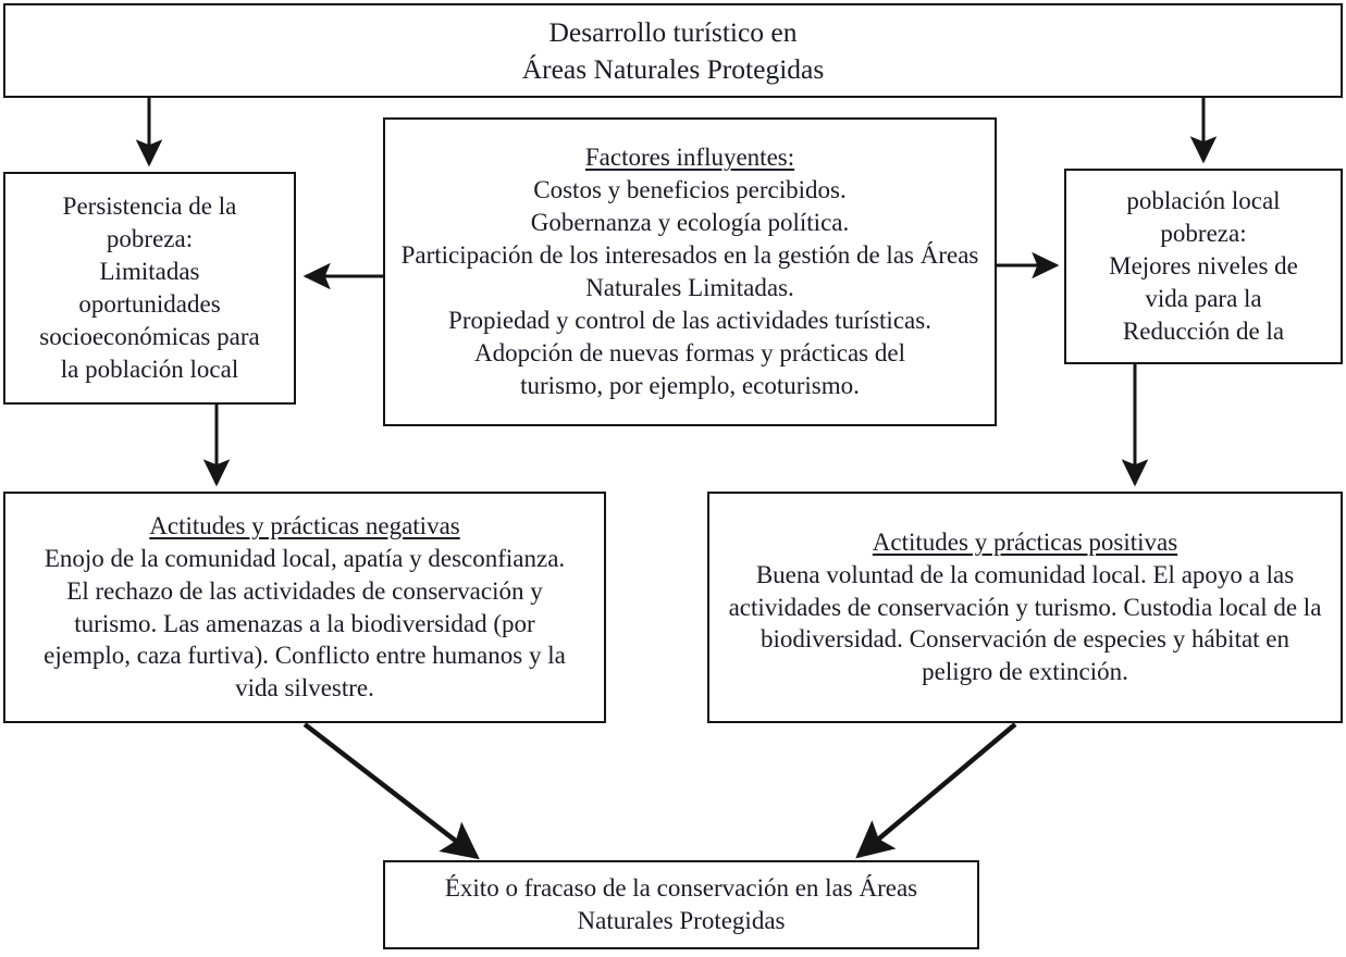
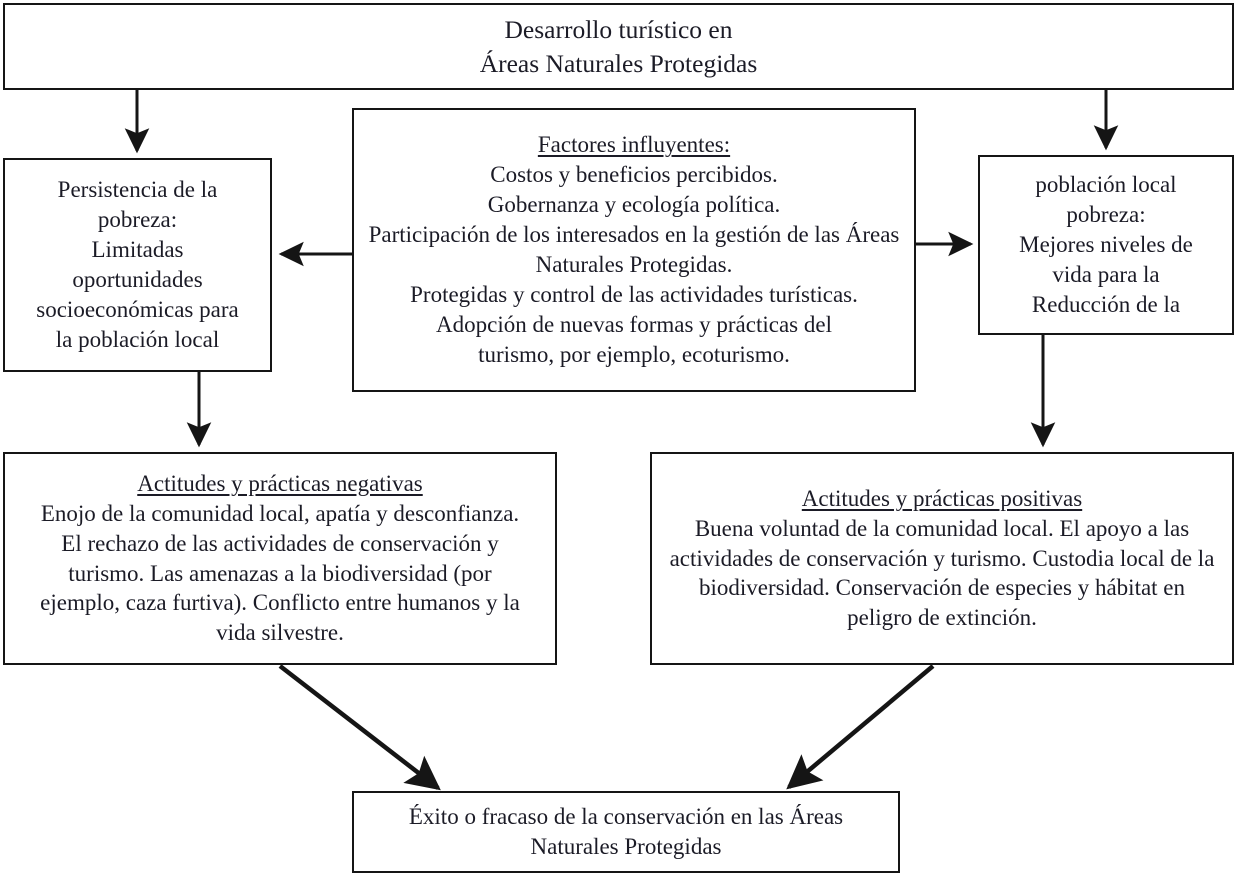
  Desarrollo turístico en
  Áreas Naturales Protegidas
  Persistencia de la
  pobreza:
  Limitadas
  oportunidades
  socioeconómicas para
  la población local
  Factores influyentes:
  Costos y beneficios percibidos.
  Gobernanza y ecología política.
- Participación de los interesados en la gestión de las Áreas Naturales Limitadas.
+ Participación de los interesados en la gestión de las Áreas Naturales Protegidas.
- Propiedad y control de las actividades turísticas.
+ Protegidas y control de las actividades turísticas.
  Adopción de nuevas formas y prácticas del turismo, por ejemplo, ecoturismo.
  población local
  pobreza:
  Mejores niveles de
  vida para la
  Reducción de la
  Actitudes y prácticas negativas
  Enojo de la comunidad local, apatía y desconfianza. El rechazo de las actividades de conservación y turismo. Las amenazas a la biodiversidad (por ejemplo, caza furtiva). Conflicto entre humanos y la vida silvestre.
  Actitudes y prácticas positivas
  Buena voluntad de la comunidad local. El apoyo a las actividades de conservación y turismo. Custodia local de la biodiversidad. Conservación de especies y hábitat en peligro de extinción.
  Éxito o fracaso de la conservación en las Áreas
  Naturales Protegidas
